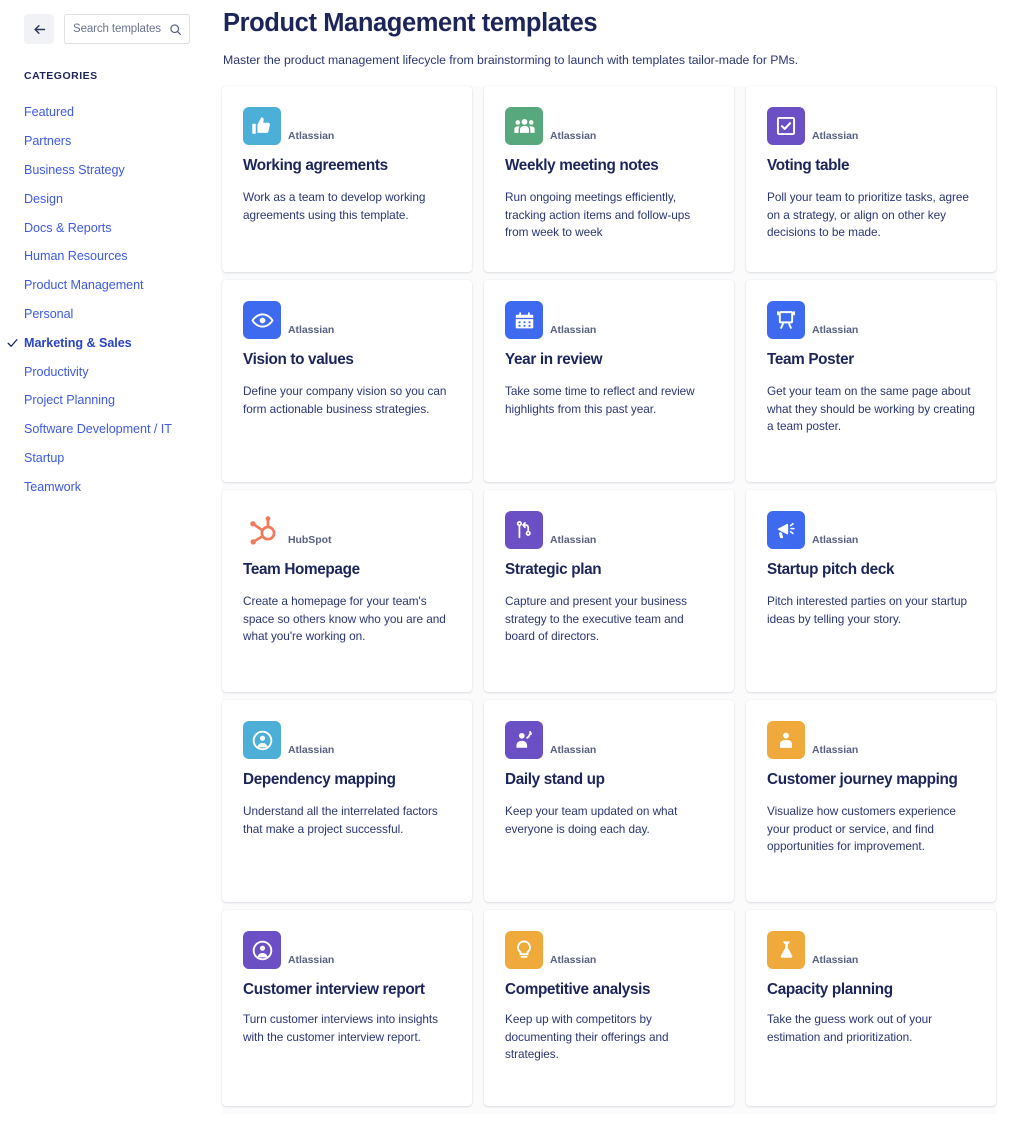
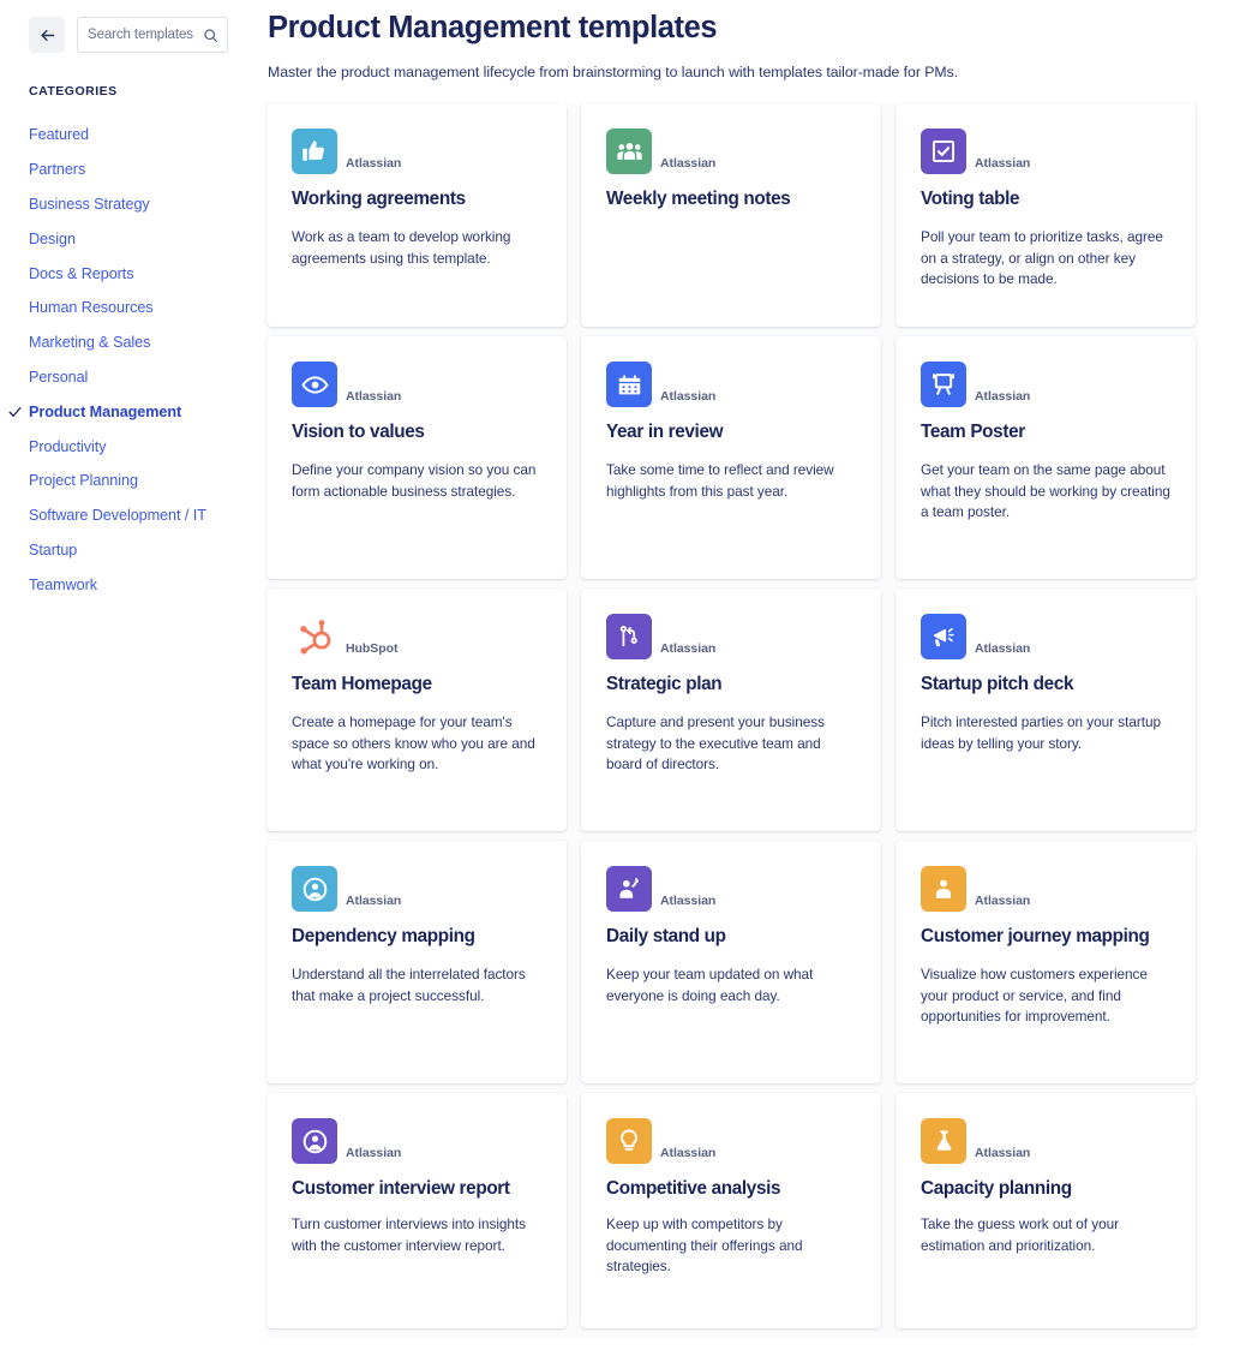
  Search templates
  CATEGORIES
  Featured
  Partners
  Business Strategy
  Design
  Docs & Reports
  Human Resources
- Product Management
+ Marketing & Sales
  Personal
- Marketing & Sales
+ Product Management
  Productivity
  Project Planning
  Software Development / IT
  Startup
  Teamwork
  Product Management templates
  Master the product management lifecycle from brainstorming to launch with templates tailor-made for PMs.
  Atlassian
  Working agreements
  Work as a team to develop working agreements using this template.
  Atlassian
  Weekly meeting notes
- Run ongoing meetings efficiently, tracking action items and follow-ups from week to week
  Atlassian
  Voting table
  Poll your team to prioritize tasks, agree on a strategy, or align on other key decisions to be made.
  Atlassian
  Vision to values
  Define your company vision so you can form actionable business strategies.
  Atlassian
  Year in review
  Take some time to reflect and review highlights from this past year.
  Atlassian
  Team Poster
  Get your team on the same page about what they should be working by creating a team poster.
  HubSpot
  Team Homepage
  Create a homepage for your team's space so others know who you are and what you're working on.
  Atlassian
  Strategic plan
  Capture and present your business strategy to the executive team and board of directors.
  Atlassian
  Startup pitch deck
  Pitch interested parties on your startup ideas by telling your story.
  Atlassian
  Dependency mapping
  Understand all the interrelated factors that make a project successful.
  Atlassian
  Daily stand up
  Keep your team updated on what everyone is doing each day.
  Atlassian
  Customer journey mapping
  Visualize how customers experience your product or service, and find opportunities for improvement.
  Atlassian
  Customer interview report
  Turn customer interviews into insights with the customer interview report.
  Atlassian
  Competitive analysis
  Keep up with competitors by documenting their offerings and strategies.
  Atlassian
  Capacity planning
  Take the guess work out of your estimation and prioritization.
